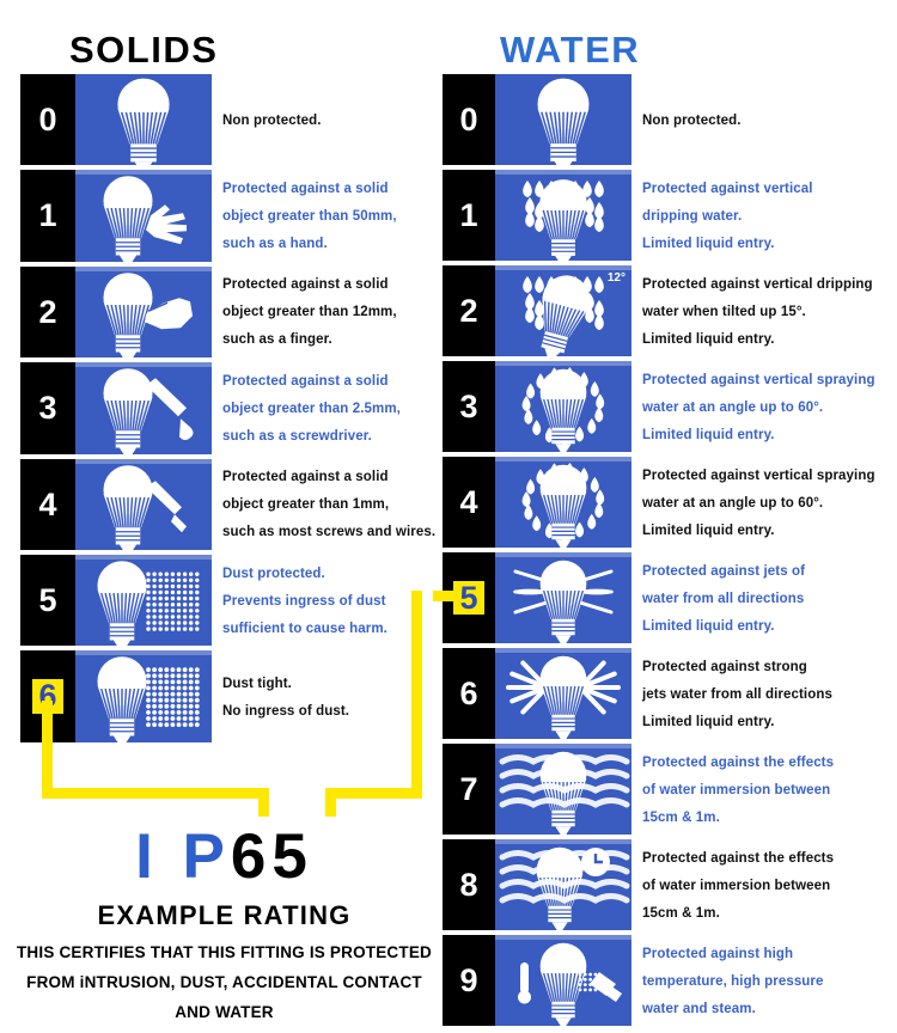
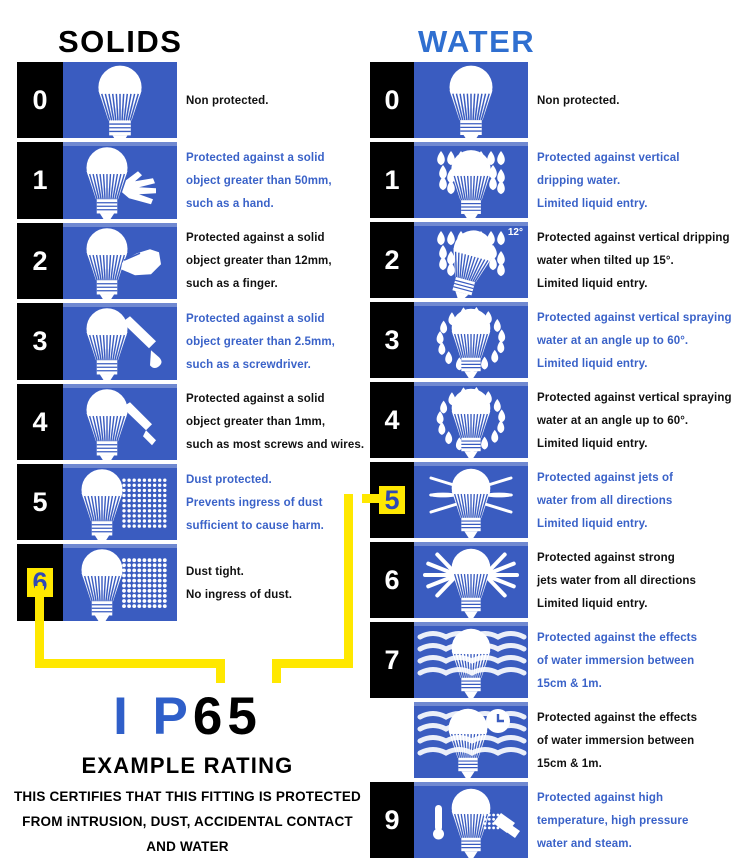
  SOLIDS
  WATER
  0
  Non protected.
  1
  Protected against a solid
  object greater than 50mm,
  such as a hand.
  2
  Protected against a solid
  object greater than 12mm,
  such as a finger.
  3
  Protected against a solid
  object greater than 2.5mm,
  such as a screwdriver.
  4
  Protected against a solid
  object greater than 1mm,
  such as most screws and wires.
  5
  Dust protected.
  Prevents ingress of dust
  sufficient to cause harm.
  6
  Dust tight.
  No ingress of dust.
  0
  Non protected.
  1
  Protected against vertical
  dripping water.
  Limited liquid entry.
  2
  12°
  Protected against vertical dripping
  water when tilted up 15°.
  Limited liquid entry.
  3
  Protected against vertical spraying
  water at an angle up to 60°.
  Limited liquid entry.
  4
  Protected against vertical spraying
  water at an angle up to 60°.
  Limited liquid entry.
  5
  Protected against jets of
  water from all directions
  Limited liquid entry.
  6
  Protected against strong
  jets water from all directions
  Limited liquid entry.
  7
  Protected against the effects
  of water immersion between
  15cm & 1m.
- 8
  Protected against the effects
  of water immersion between
  15cm & 1m.
  9
  Protected against high
  temperature, high pressure
  water and steam.
  I P65
  EXAMPLE RATING
  THIS CERTIFIES THAT THIS FITTING IS PROTECTED
  FROM iNTRUSION, DUST, ACCIDENTAL CONTACT
  AND WATER
